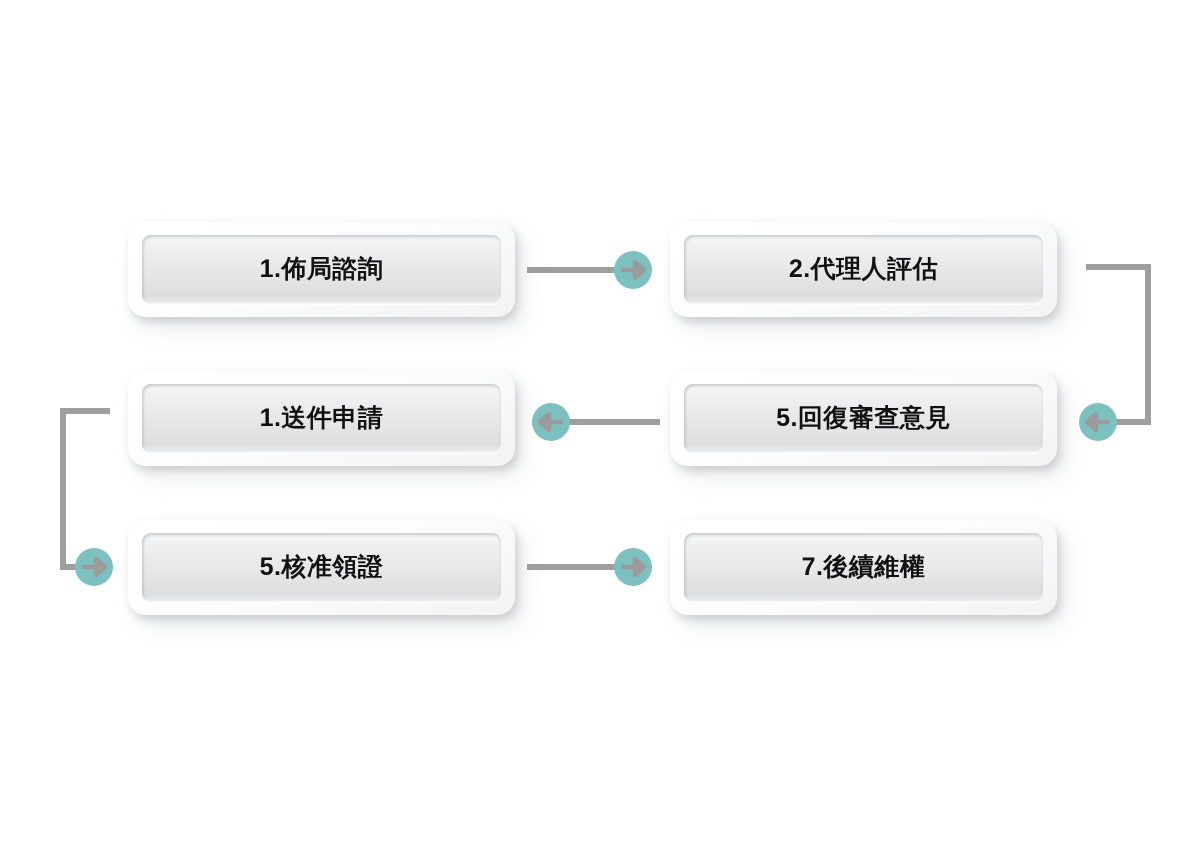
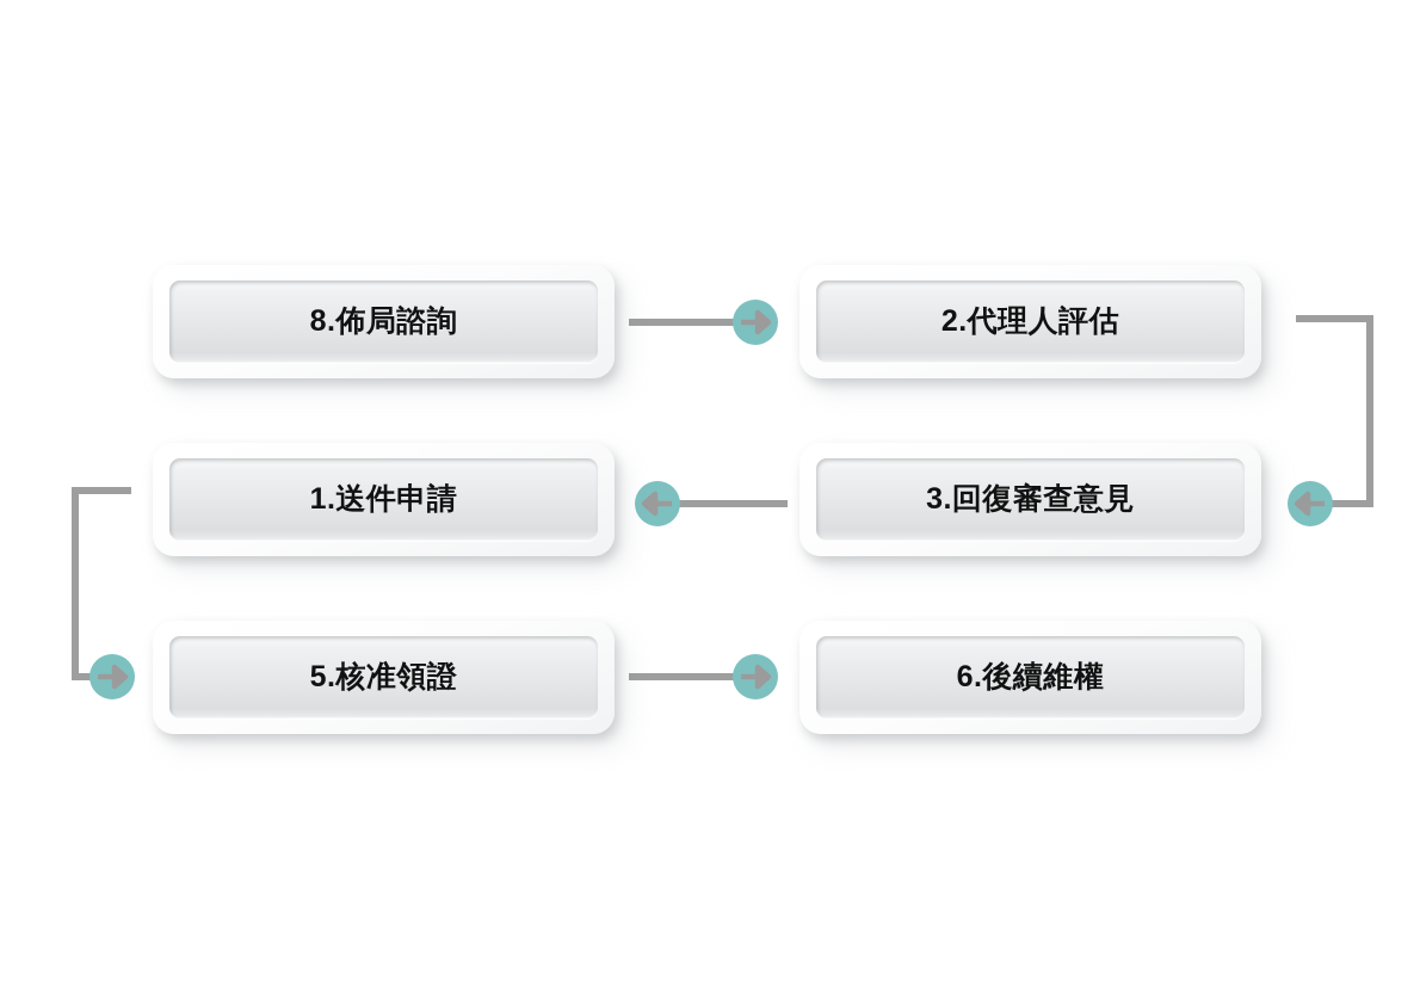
- 1.佈局諮詢
+ 8.佈局諮詢
  2.代理人評估
- 5.回復審查意見
+ 3.回復審查意見
  1.送件申請
  5.核准領證
- 7.後續維權
+ 6.後續維權
